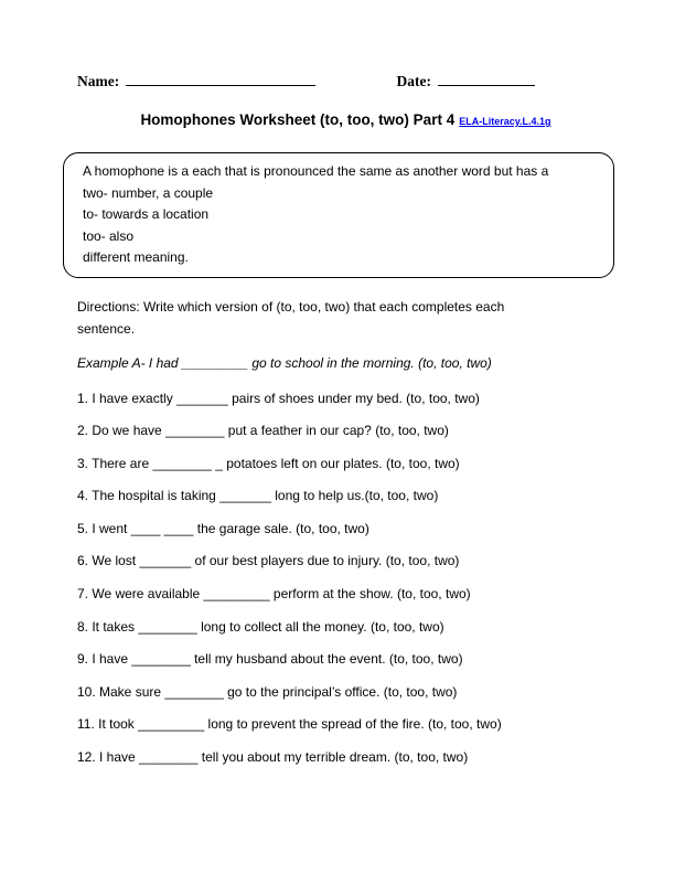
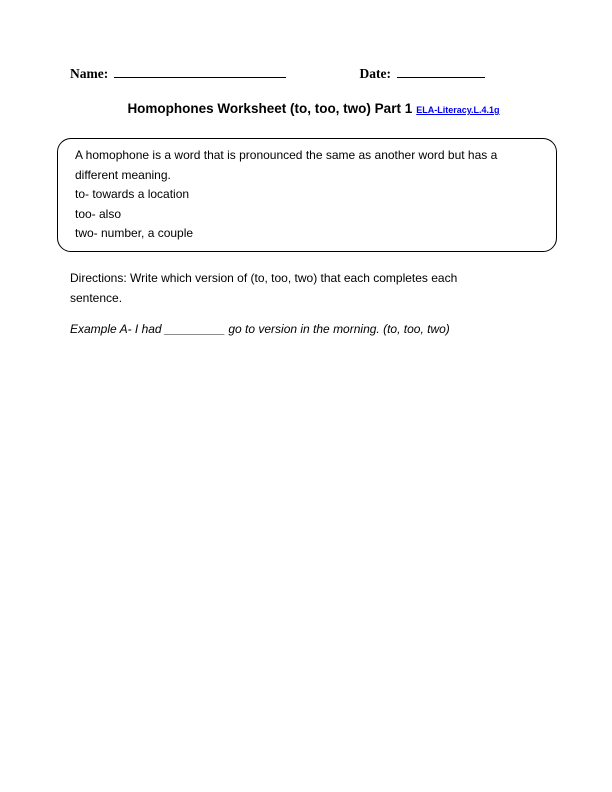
  Name:
  Date:
- Homophones Worksheet (to, too, two) Part 4 ELA-Literacy.L.4.1g
+ Homophones Worksheet (to, too, two) Part 1 ELA-Literacy.L.4.1g
- A homophone is a each that is pronounced the same as another word but has a
+ A homophone is a word that is pronounced the same as another word but has a
- two- number, a couple
+ different meaning.
  to- towards a location
  too- also
- different meaning.
+ two- number, a couple
  Directions: Write which version of (to, too, two) that each completes each
  sentence.
- Example A- I had _________ go to school in the morning. (to, too, two)
+ Example A- I had _________ go to version in the morning. (to, too, two)
- 1. I have exactly _______ pairs of shoes under my bed. (to, too, two)
- 2. Do we have ________ put a feather in our cap? (to, too, two)
- 3. There are ________ _ potatoes left on our plates. (to, too, two)
- 4. The hospital is taking _______ long to help us.(to, too, two)
- 5. I went ____ ____ the garage sale. (to, too, two)
- 6. We lost _______ of our best players due to injury. (to, too, two)
- 7. We were available _________ perform at the show. (to, too, two)
- 8. It takes ________ long to collect all the money. (to, too, two)
- 9. I have ________ tell my husband about the event. (to, too, two)
- 10. Make sure ________ go to the principal’s office. (to, too, two)
- 11. It took _________ long to prevent the spread of the fire. (to, too, two)
- 12. I have ________ tell you about my terrible dream. (to, too, two)
